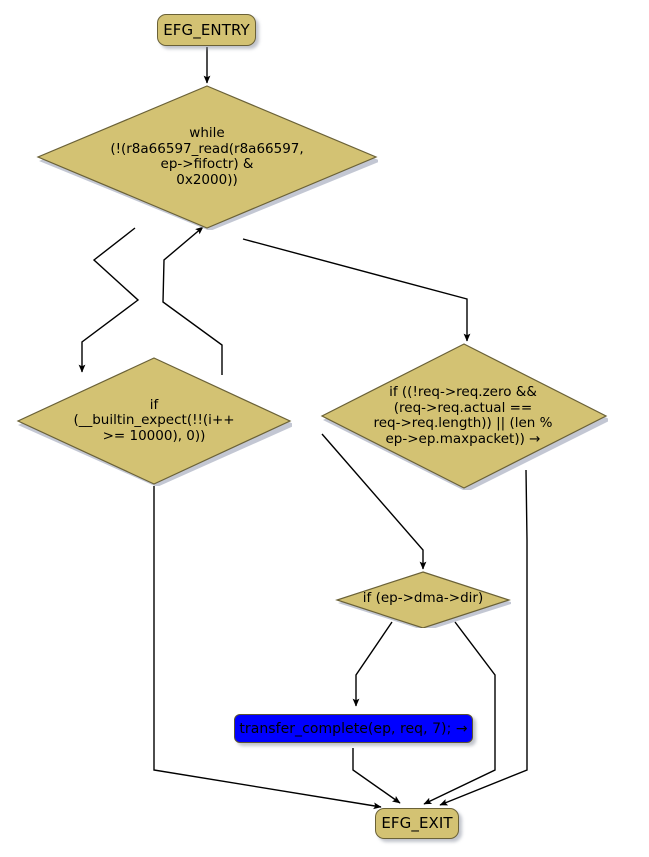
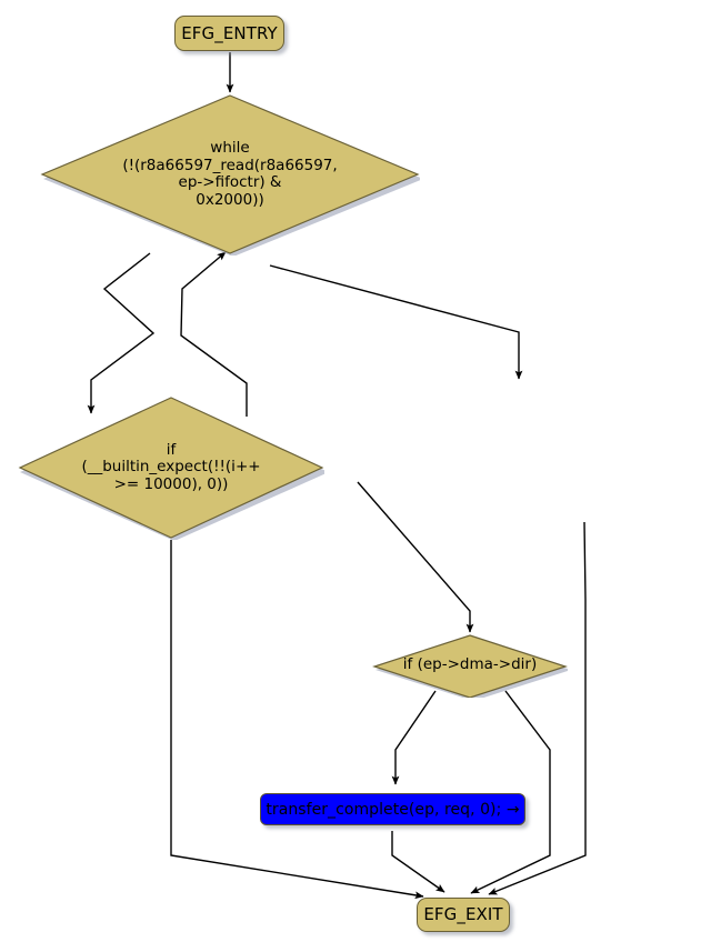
  EFG_ENTRY
  while
  (!(r8a66597_read(r8a66597,
  ep->fifoctr) &
  0x2000))
  if
  (__builtin_expect(!!(i++
  >= 10000), 0))
- if ((!req->req.zero &&
- (req->req.actual ==
- req->req.length)) || (len %
- ep->ep.maxpacket)) →
  if (ep->dma->dir)
- transfer_complete(ep, req, 7); →
+ transfer_complete(ep, req, 0); →
  EFG_EXIT
